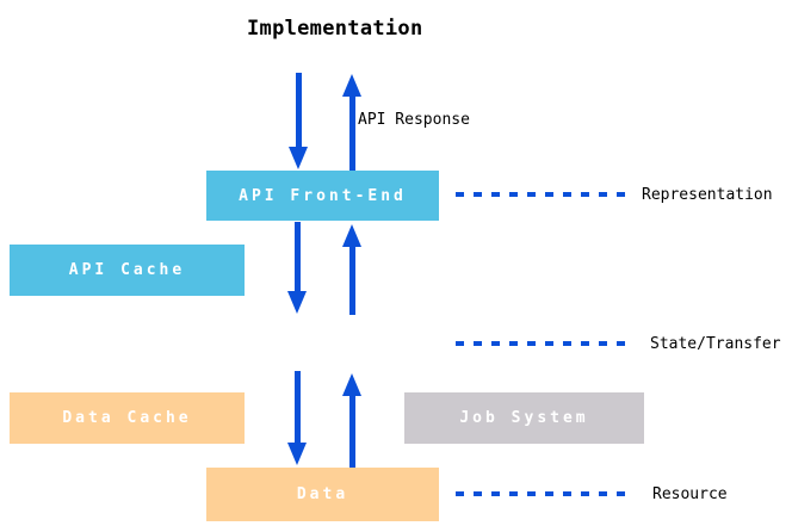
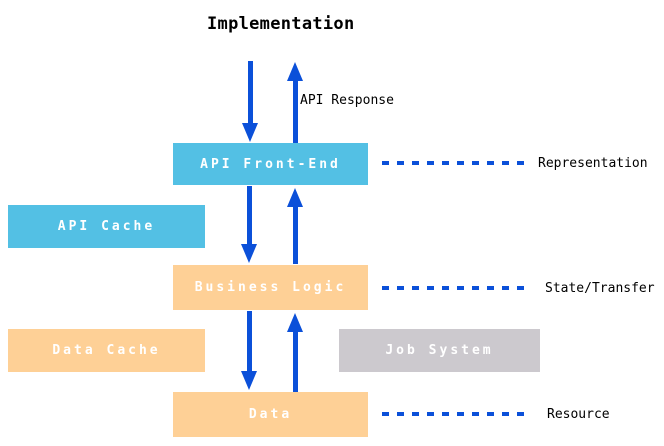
  Implementation
  API Response
  API Front-End
  API Cache
+ Business Logic
  Data Cache
  Job System
  Data
  Representation
  State/Transfer
  Resource
